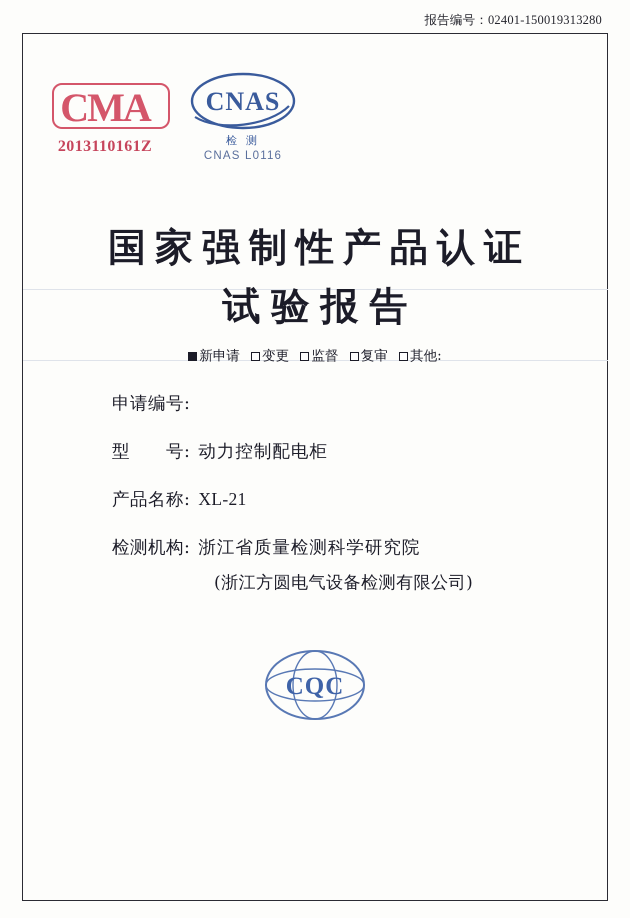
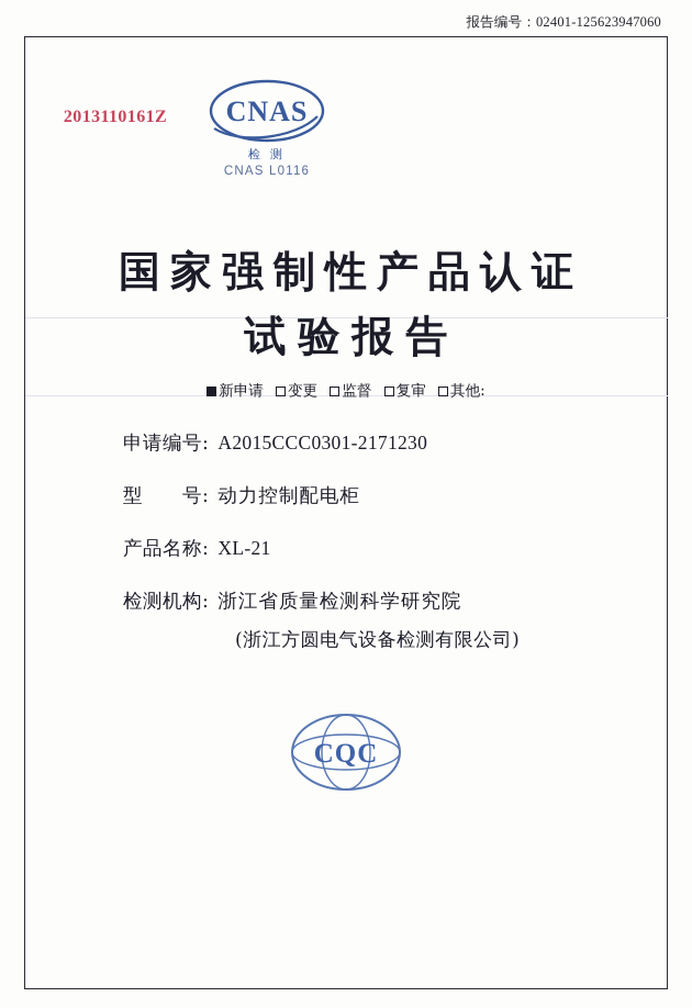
- 报告编号：02401-150019313280
+ 报告编号：02401-125623947060
- CMA
  2013110161Z
  CNAS
  检 测
  CNAS L0116
  国家强制性产品认证
  试验报告
  新申请 变更 监督 复审 其他:
  申请编号:
+ A2015CCC0301-2171230
  型 号:
  动力控制配电柜
  产品名称:
  XL-21
  检测机构:
  浙江省质量检测科学研究院
  (浙江方圆电气设备检测有限公司)
  CQC
